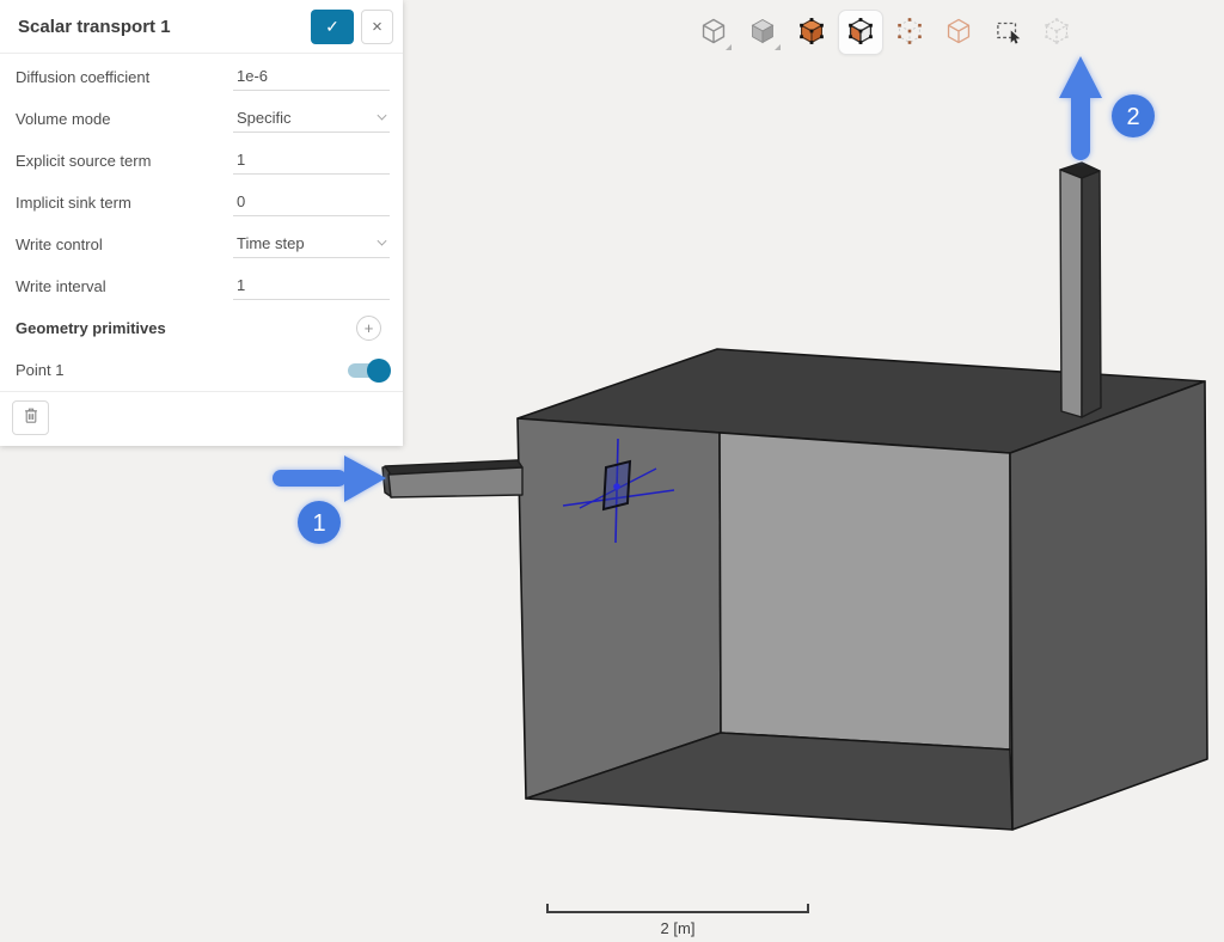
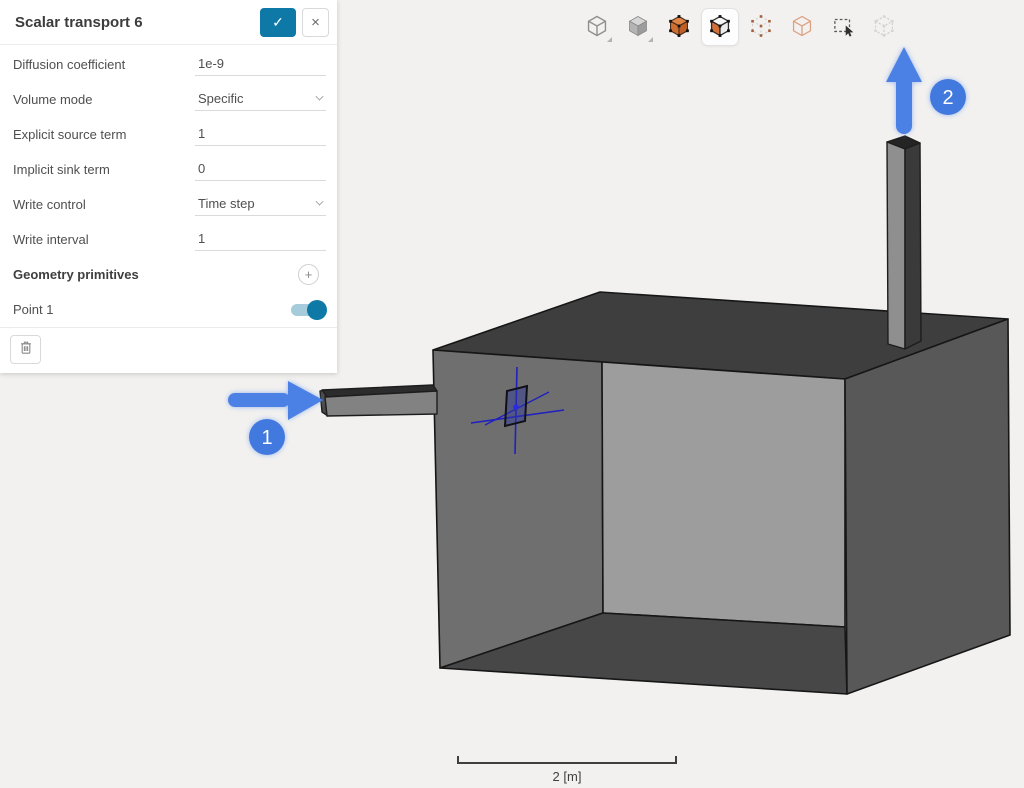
  1
  2
  2 [m]
- Scalar transport 1
+ Scalar transport 6
  ✓
  ×
  Diffusion coefficient
- 1e-6
+ 1e-9
  Volume mode
  Specific
  Explicit source term
  1
  Implicit sink term
  0
  Write control
  Time step
  Write interval
  1
  Geometry primitives
  +
  Point 1
